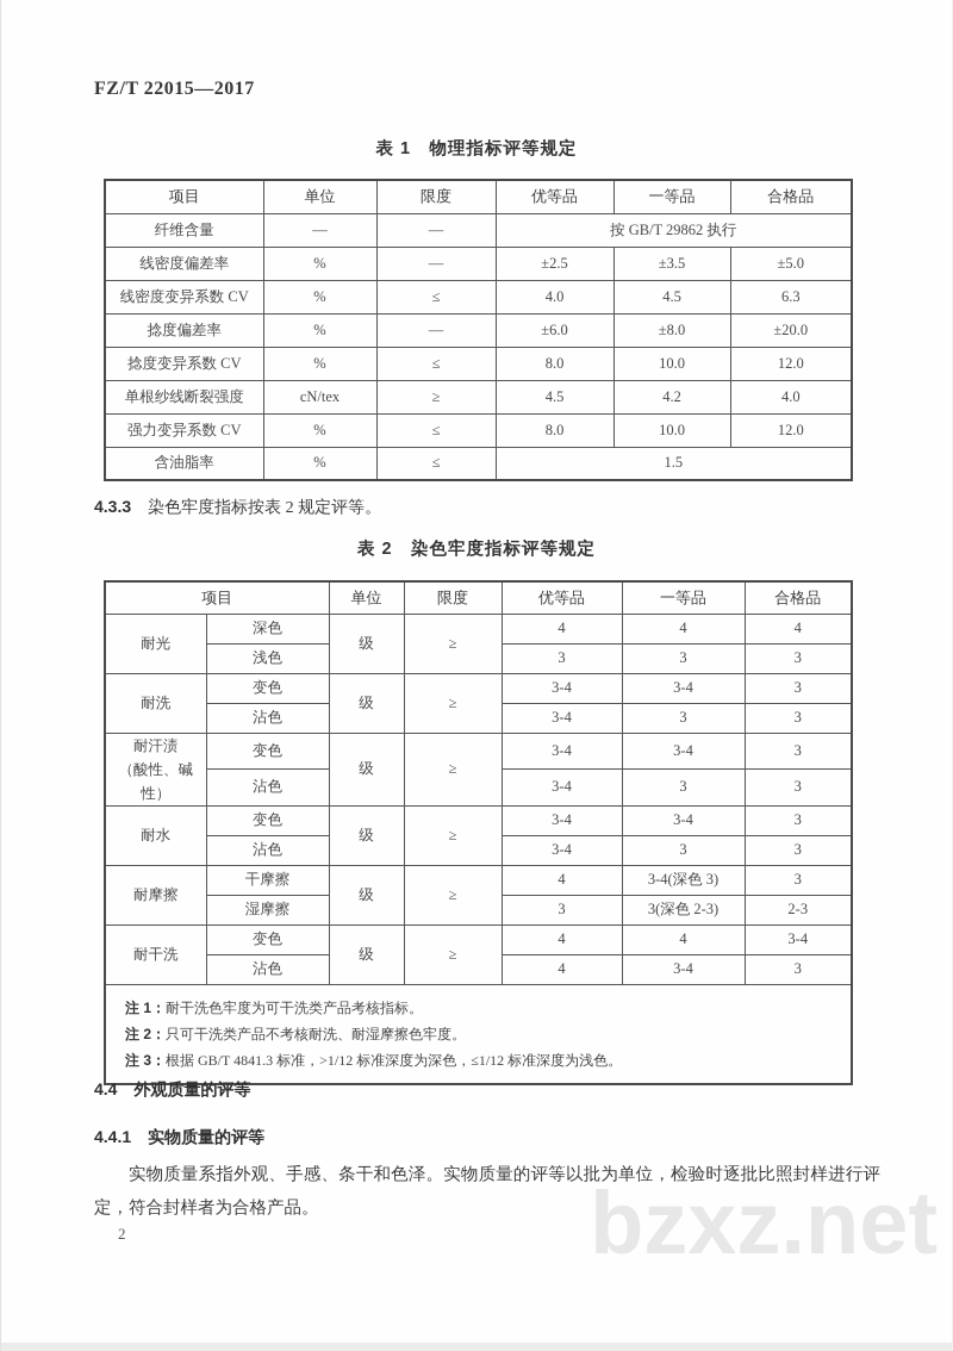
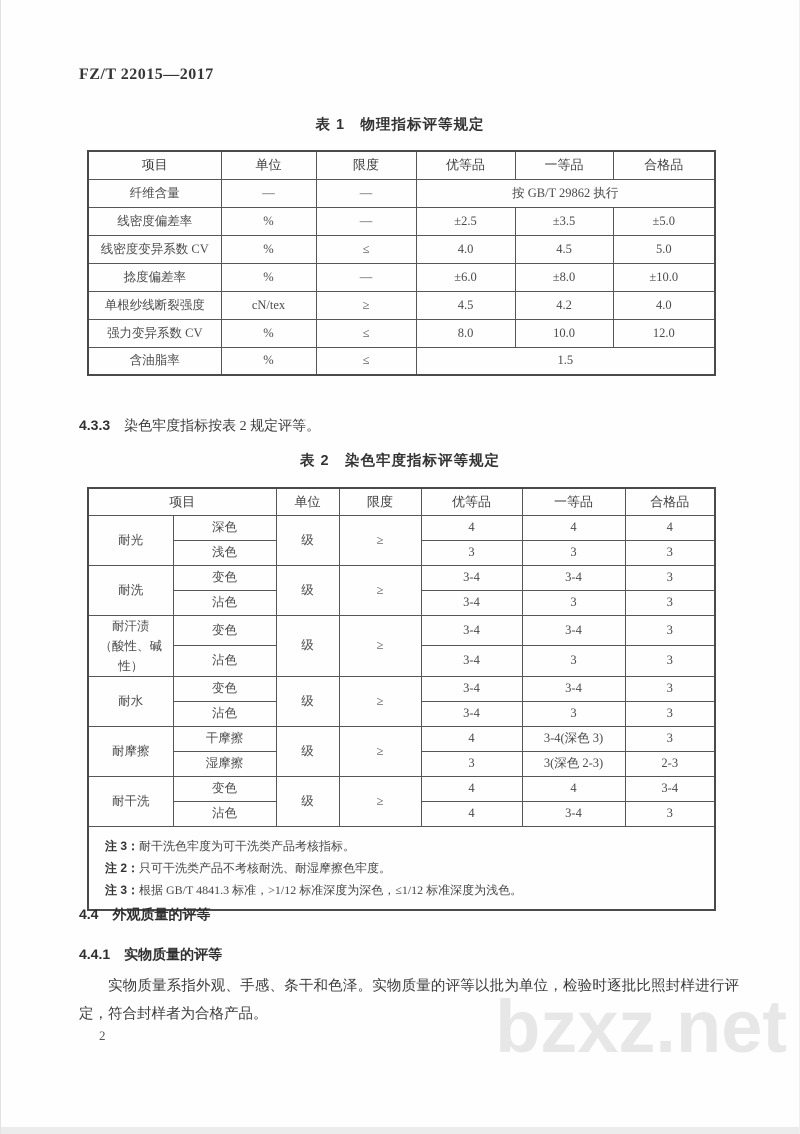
  FZ/T 22015—2017
  表 1 物理指标评等规定
  项目	单位	限度	优等品	一等品	合格品
  纤维含量	—	—	按 GB/T 29862 执行
  线密度偏差率	%	—	±2.5	±3.5	±5.0
- 线密度变异系数 CV	%	≤	4.0	4.5	6.3
+ 线密度变异系数 CV	%	≤	4.0	4.5	5.0
- 捻度偏差率	%	—	±6.0	±8.0	±20.0
+ 捻度偏差率	%	—	±6.0	±8.0	±10.0
- 捻度变异系数 CV	%	≤	8.0	10.0	12.0
  单根纱线断裂强度	cN/tex	≥	4.5	4.2	4.0
  强力变异系数 CV	%	≤	8.0	10.0	12.0
  含油脂率	%	≤	1.5
  4.3.3 染色牢度指标按表 2 规定评等。
  表 2 染色牢度指标评等规定
  项目	单位	限度	优等品	一等品	合格品
  耐光	深色	级	≥	4	4	4
  浅色	3	3	3
  耐洗	变色	级	≥	3-4	3-4	3
  沾色	3-4	3	3
  耐汗渍 （酸性、碱性）	变色	级	≥	3-4	3-4	3
  沾色	3-4	3	3
  耐水	变色	级	≥	3-4	3-4	3
  沾色	3-4	3	3
  耐摩擦	干摩擦	级	≥	4	3-4(深色 3)	3
  湿摩擦	3	3(深色 2-3)	2-3
  耐干洗	变色	级	≥	4	4	3-4
  沾色	4	3-4	3
- 注 1：耐干洗色牢度为可干洗类产品考核指标。 注 2：只可干洗类产品不考核耐洗、耐湿摩擦色牢度。 注 3：根据 GB/T 4841.3 标准，>1/12 标准深度为深色，≤1/12 标准深度为浅色。
+ 注 3：耐干洗色牢度为可干洗类产品考核指标。 注 2：只可干洗类产品不考核耐洗、耐湿摩擦色牢度。 注 3：根据 GB/T 4841.3 标准，>1/12 标准深度为深色，≤1/12 标准深度为浅色。
  4.4 外观质量的评等
  4.4.1 实物质量的评等
  实物质量系指外观、手感、条干和色泽。实物质量的评等以批为单位，检验时逐批比照封样进行评定，符合封样者为合格产品。
  2
  bzxz.net
